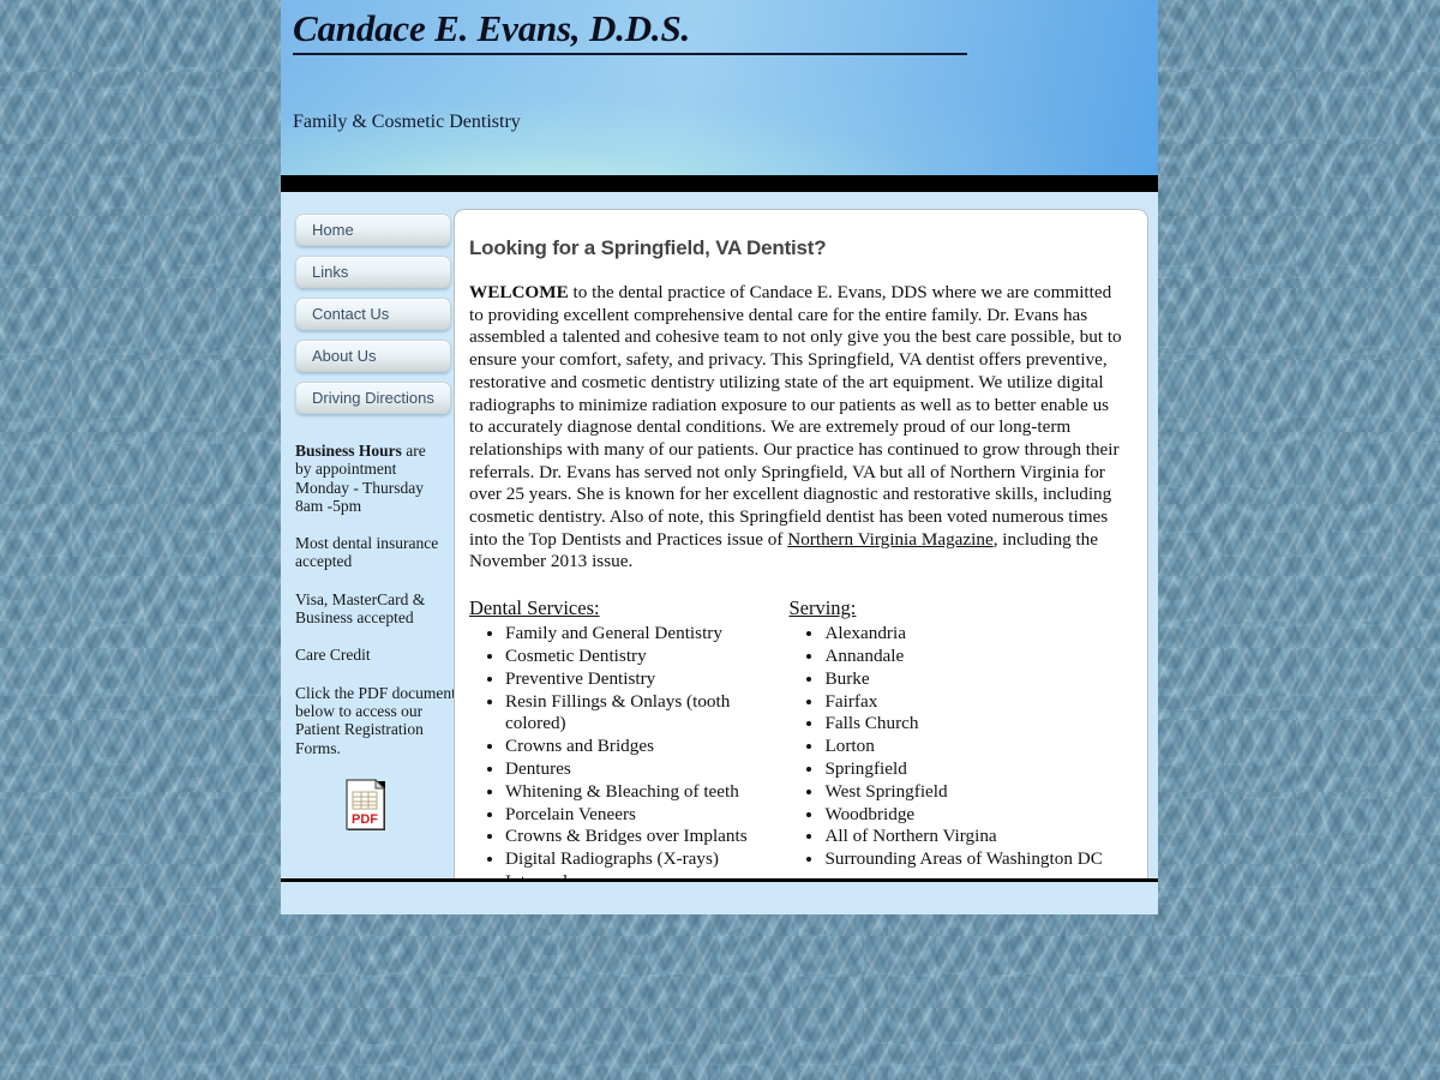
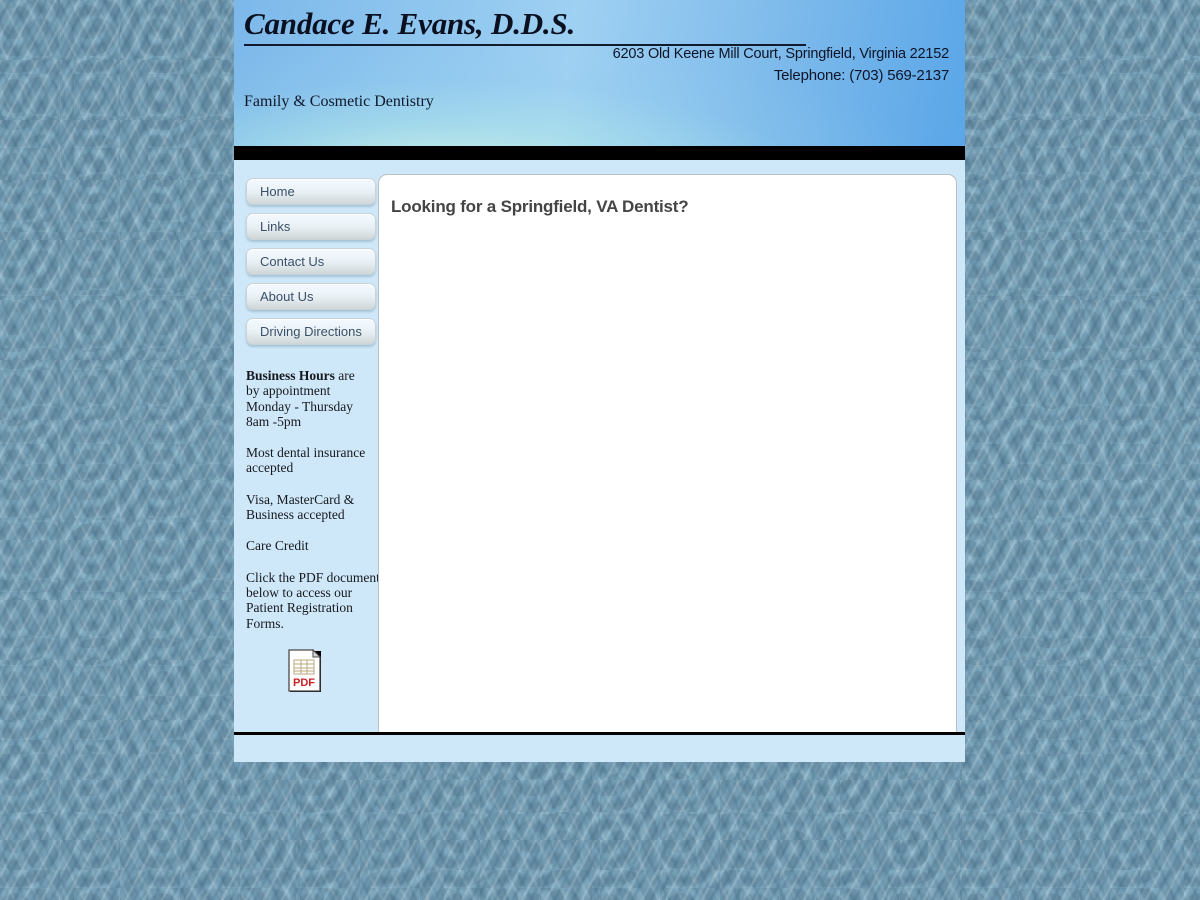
  Candace E. Evans, D.D.S.
+ 6203 Old Keene Mill Court, Springfield, Virginia 22152
+ Telephone: (703) 569-2137
  Family & Cosmetic Dentistry
  Home
  Links
  Contact Us
  About Us
  Driving Directions
  Business Hours are
  by appointment
  Monday - Thursday
  8am -5pm
  Most dental insurance accepted
  Visa, MasterCard & Business accepted
  Care Credit
  Click the PDF documen below to access our Patient Registration Forms.
  PDF
  Looking for a Springfield, VA Dentist?
- WELCOME to the dental practice of Candace E. Evans, DDS where we are committed to providing excellent comprehensive dental care for the entire family. Dr. Evans has assembled a talented and cohesive team to not only give you the best care possible, but to ensure your comfort, safety, and privacy. This Springfield, VA dentist offers preventive, restorative and cosmetic dentistry utilizing state of the art equipment. We utilize digital radiographs to minimize radiation exposure to our patients as well as to better enable us to accurately diagnose dental conditions. We are extremely proud of our long-term relationships with many of our patients. Our practice has continued to grow through their referrals. Dr. Evans has served not only Springfield, VA but all of Northern Virginia for over 25 years. She is known for her excellent diagnostic and restorative skills, including cosmetic dentistry. Also of note, this Springfield dentist has been voted numerous times into the Top Dentists and Practices issue of Northern Virginia Magazine, including the November 2013 issue.
- Dental Services:
- Family and General Dentistry
- Cosmetic Dentistry
- Preventive Dentistry
- Resin Fillings & Onlays (tooth colored)
- Crowns and Bridges
- Dentures
- Whitening & Bleaching of teeth
- Porcelain Veneers
- Crowns & Bridges over Implants
- Digital Radiographs (X-rays)
- Serving:
- Alexandria
- Annandale
- Burke
- Fairfax
- Falls Church
- Lorton
- Springfield
- West Springfield
- Woodbridge
- All of Northern Virgina
- Surrounding Areas of Washington DC
